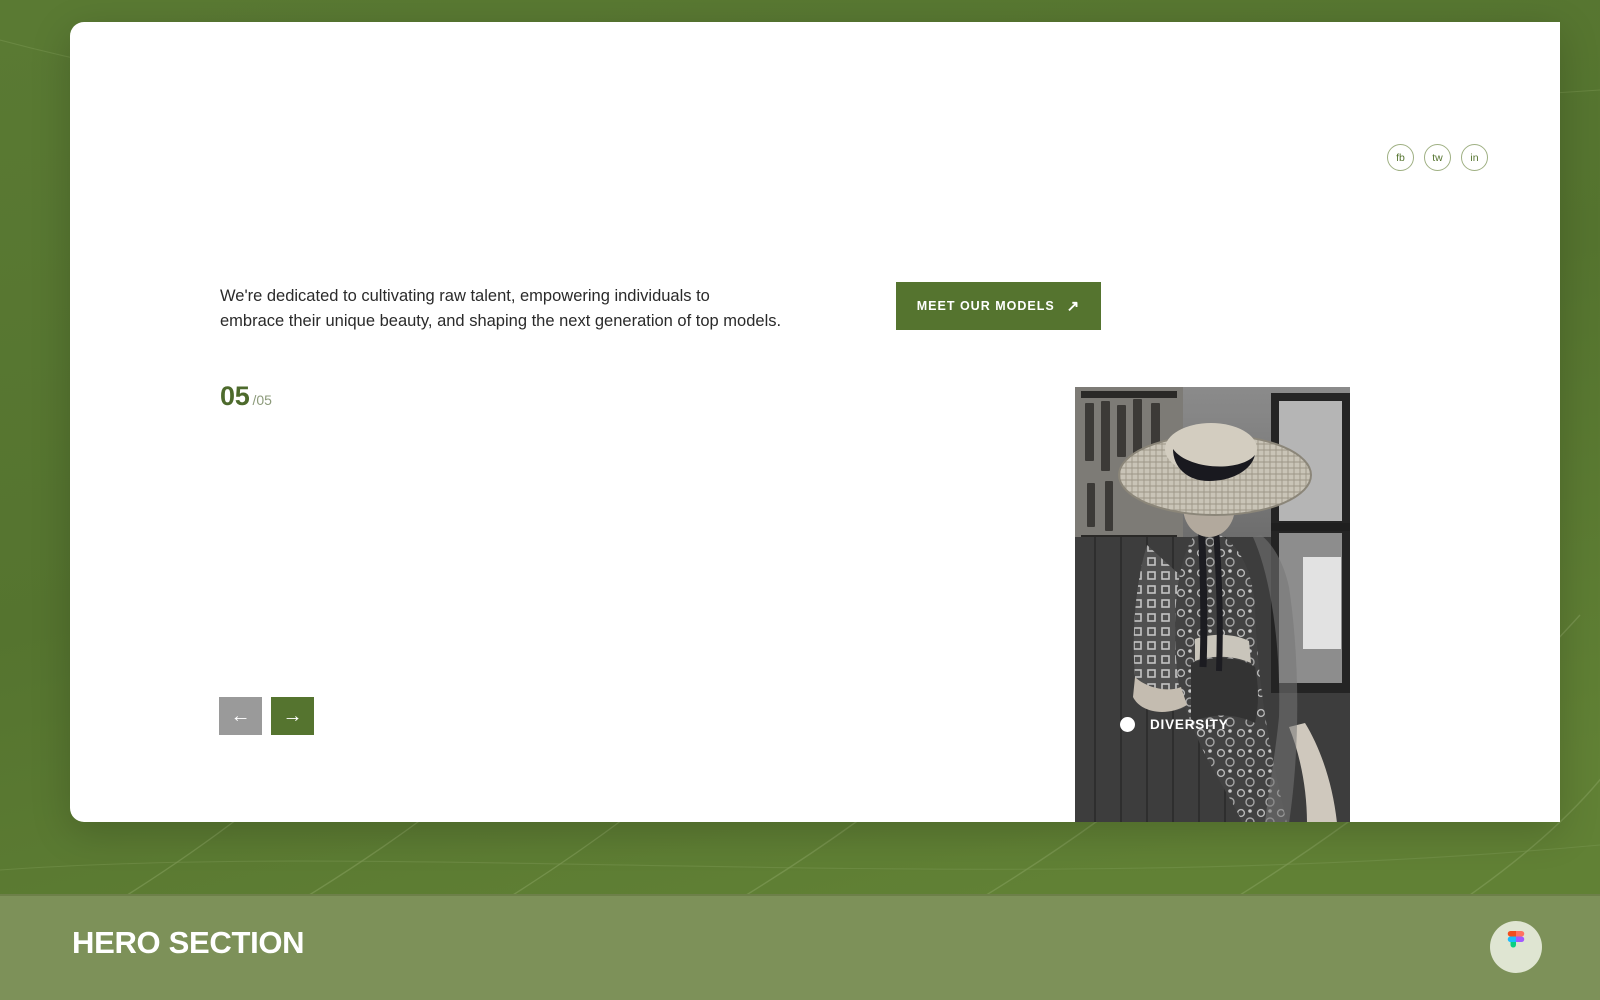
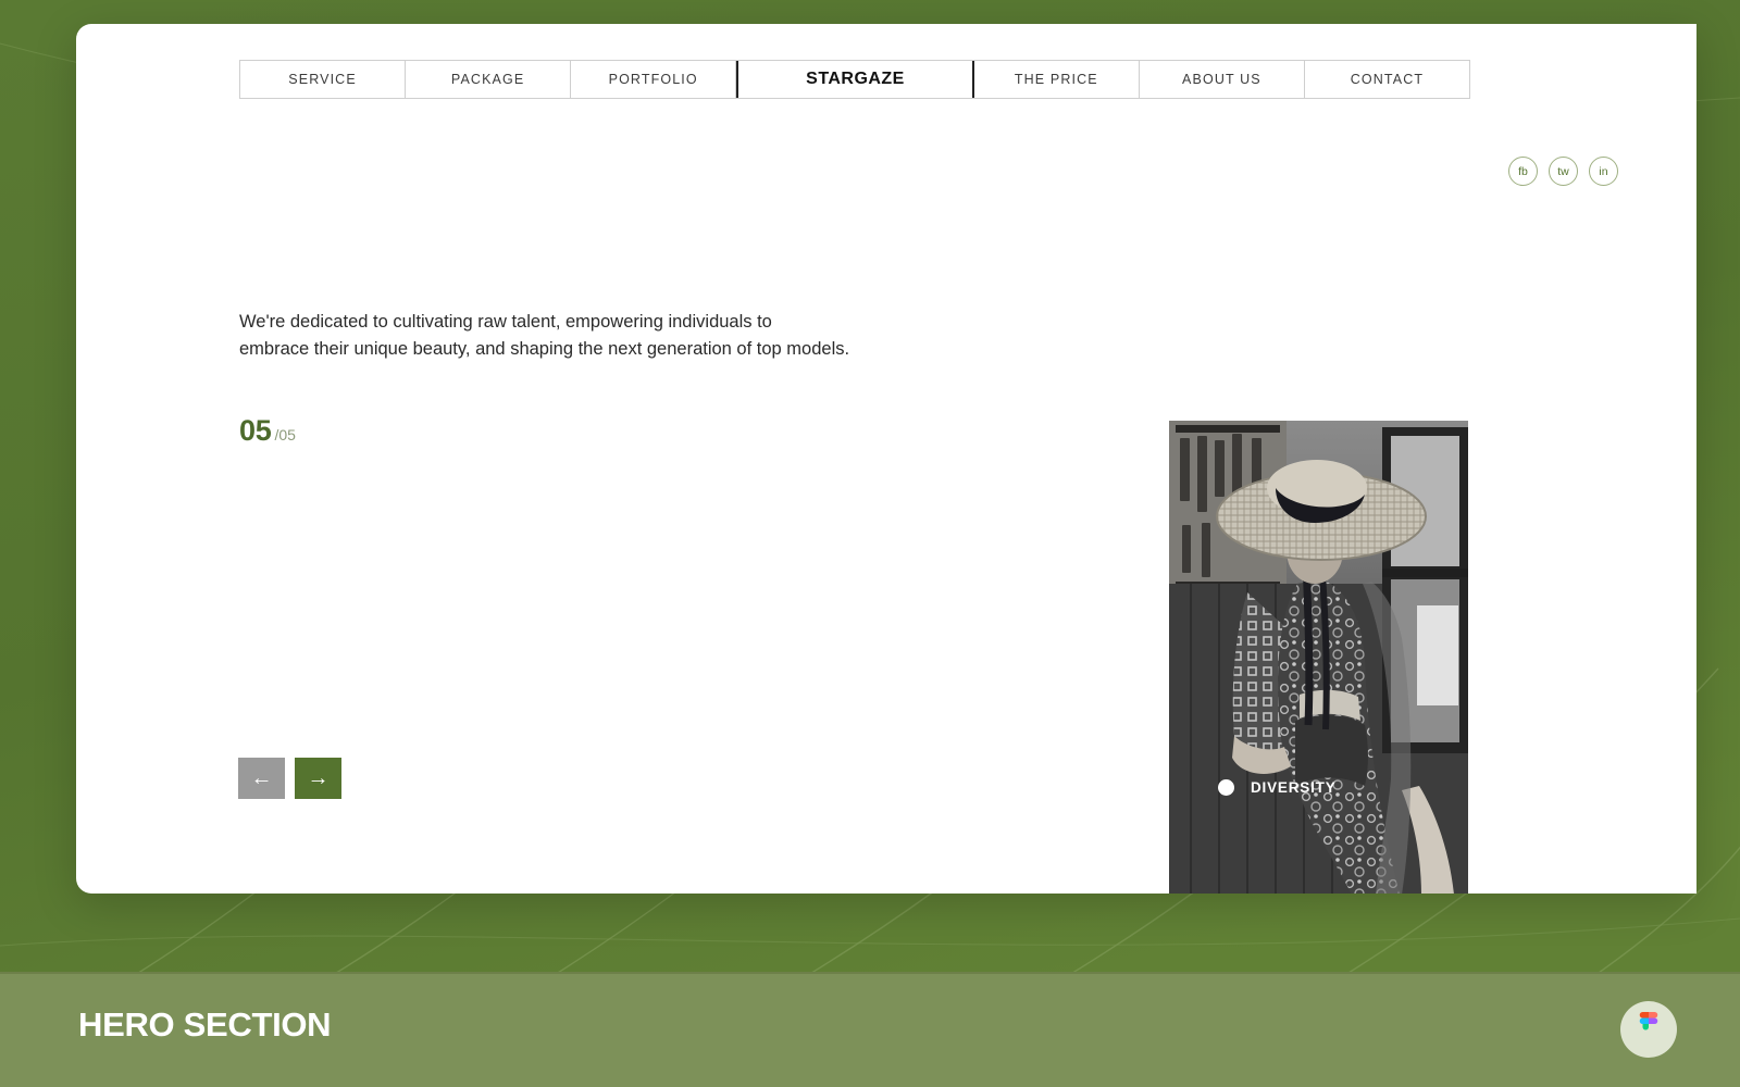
+ SERVICE
+ PACKAGE
+ PORTFOLIO
+ STARGAZE
+ THE PRICE
+ ABOUT US
+ CONTACT
  fb
  tw
  in
  We're dedicated to cultivating raw talent, empowering individuals to
  embrace their unique beauty, and shaping the next generation of top models.
- MEET OUR MODELS
- ↗
  05
  /05
  ←
  →
  DIVERSITY
  HERO SECTION
